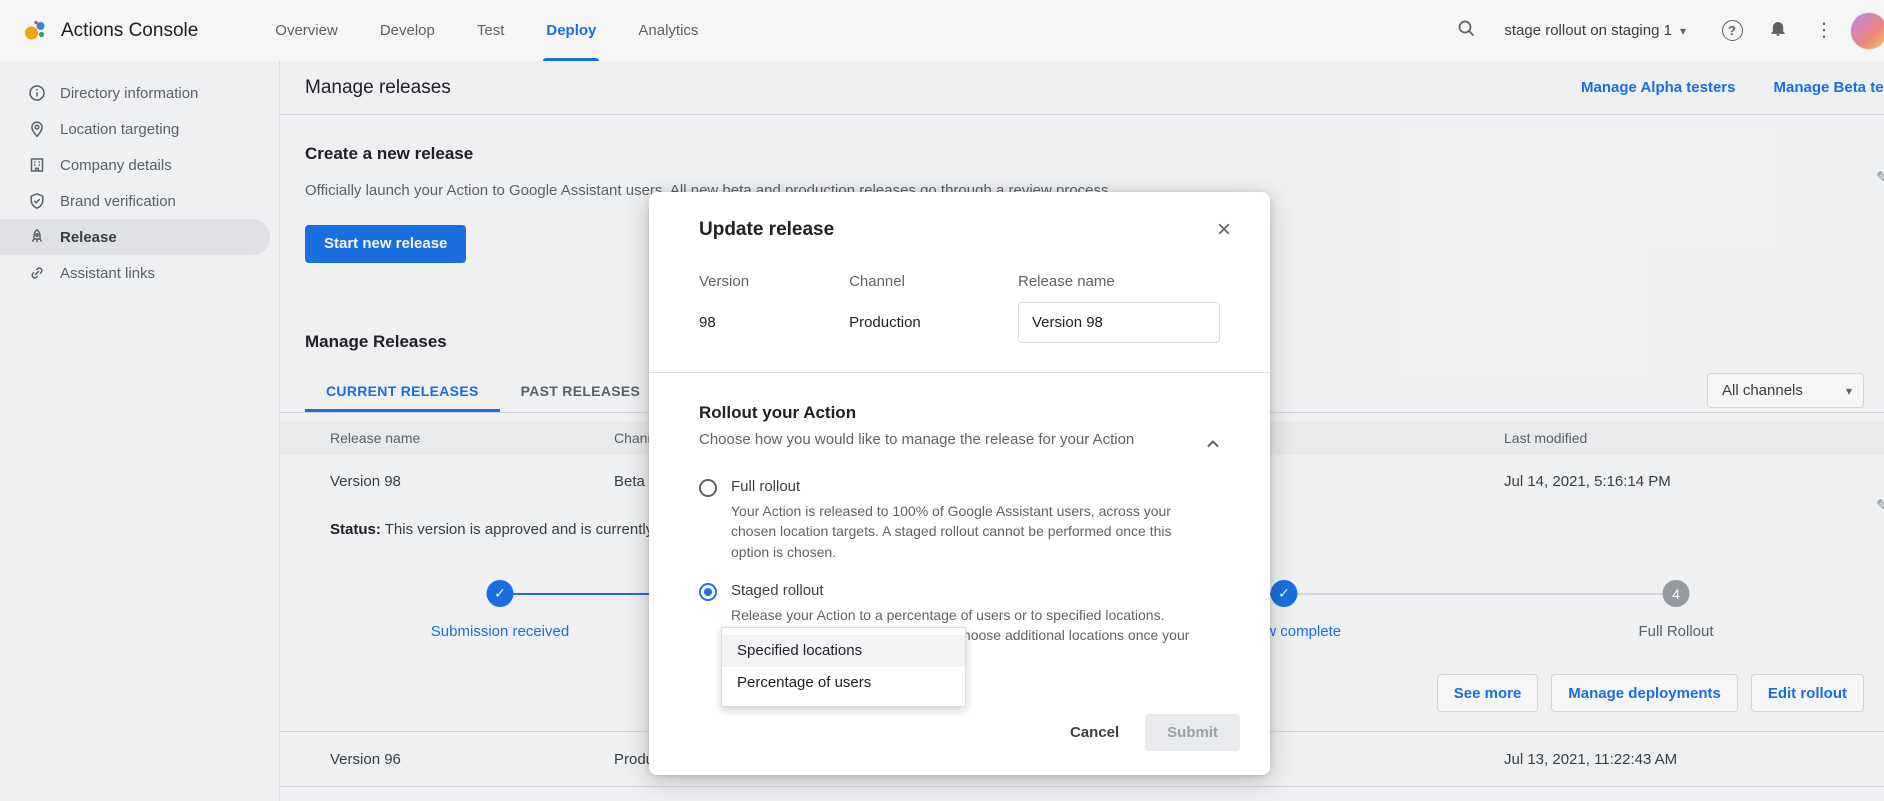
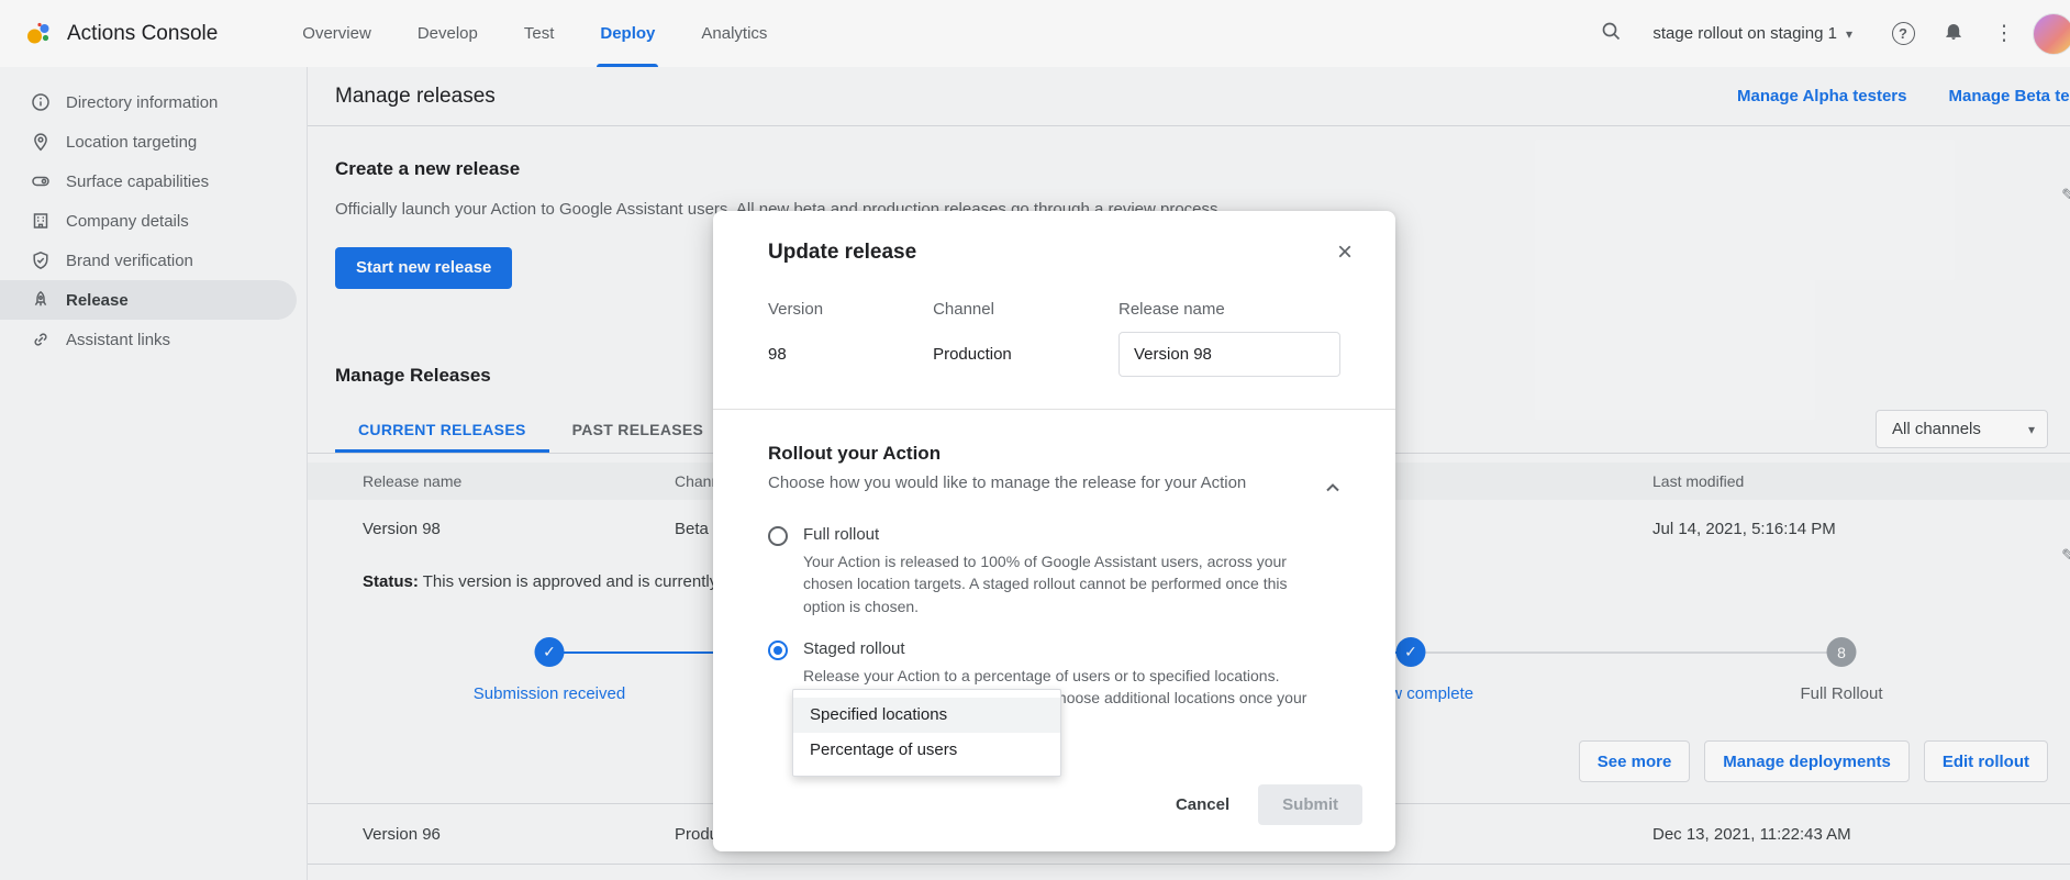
  Actions Console
  Overview
  Develop
  Test
  Deploy
  Analytics
  stage rollout on staging 1
  ▾
  ?
  ⋮
  Directory information
  Location targeting
+ Surface capabilities
  Company details
  Brand verification
  Release
  Assistant links
  Manage releases
  Manage Alpha testers
  Manage Beta te
  Create a new release
  ✎
  Officially launch your Action to Google Assistant users. All new beta and production releases go through a review process.
  Start new release
  Manage Releases
  ✎
  CURRENT RELEASES
  PAST RELEASES
  All channels
  ▾
  Release name
  Last modified
  Version 98
  Beta
  Jul 14, 2021, 5:16:14 PM
  Status: This version is approved and is currentl
  ✓
  ✓
- 4
+ 8
  Submission received
  Full Rollout
  See more
  Manage deployments
  Edit rollout
  Version 96
- Jul 13, 2021, 11:22:43 AM
+ Dec 13, 2021, 11:22:43 AM
  Update release
  ×
  Version
  98
  Channel
  Production
  Release name
  Version 98
  Rollout your Action
  Choose how you would like to manage the release for your Action
  Full rollout
  Your Action is released to 100% of Google Assistant users, across your chosen location targets. A staged rollout cannot be performed once this option is chosen.
  Staged rollout
  Specified locations
  Percentage of users
  Cancel
  Submit
